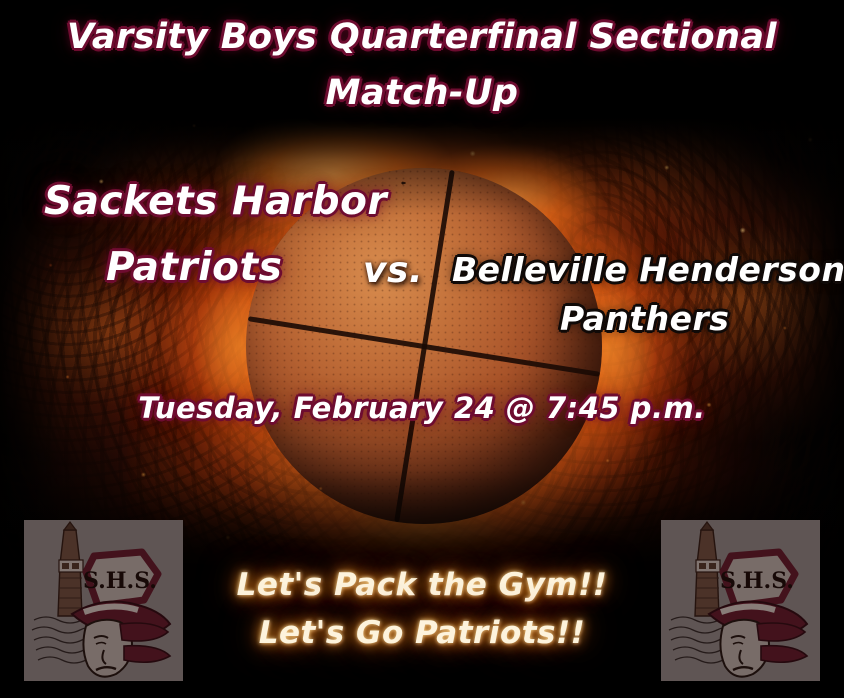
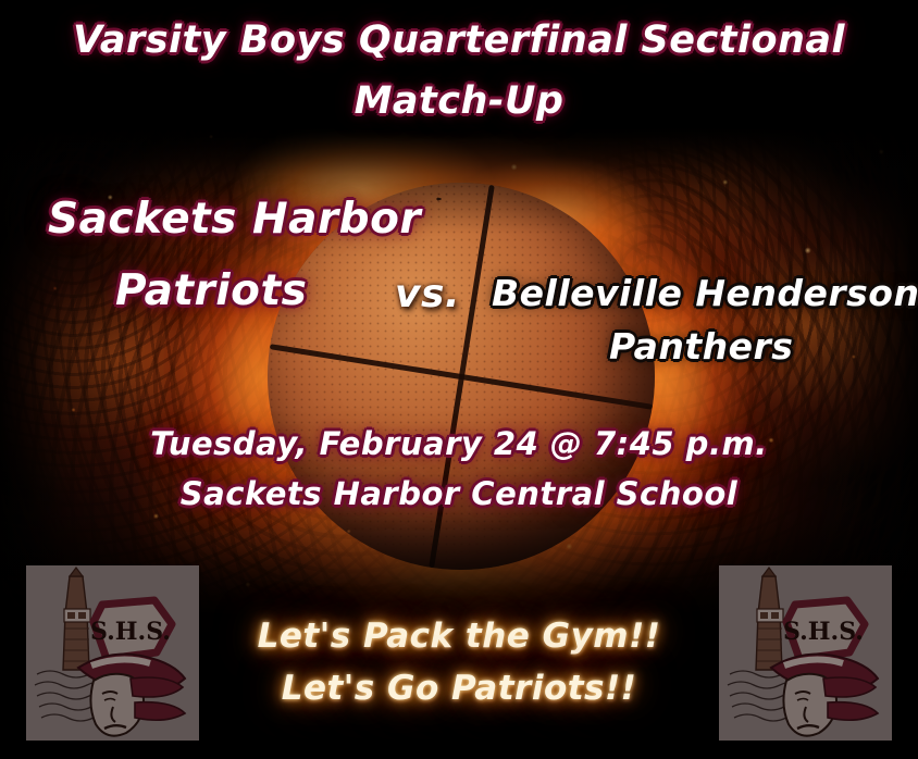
  Varsity Boys Quarterfinal Sectional
  Match-Up
  Sackets Harbor
  Patriots
  vs.
  Belleville Henderson
  Panthers
  Tuesday, February 24 @ 7:45 p.m.
+ Sackets Harbor Central School
  Let's Pack the Gym!!
  Let's Go Patriots!!
  S.H.S.
  S.H.S.
